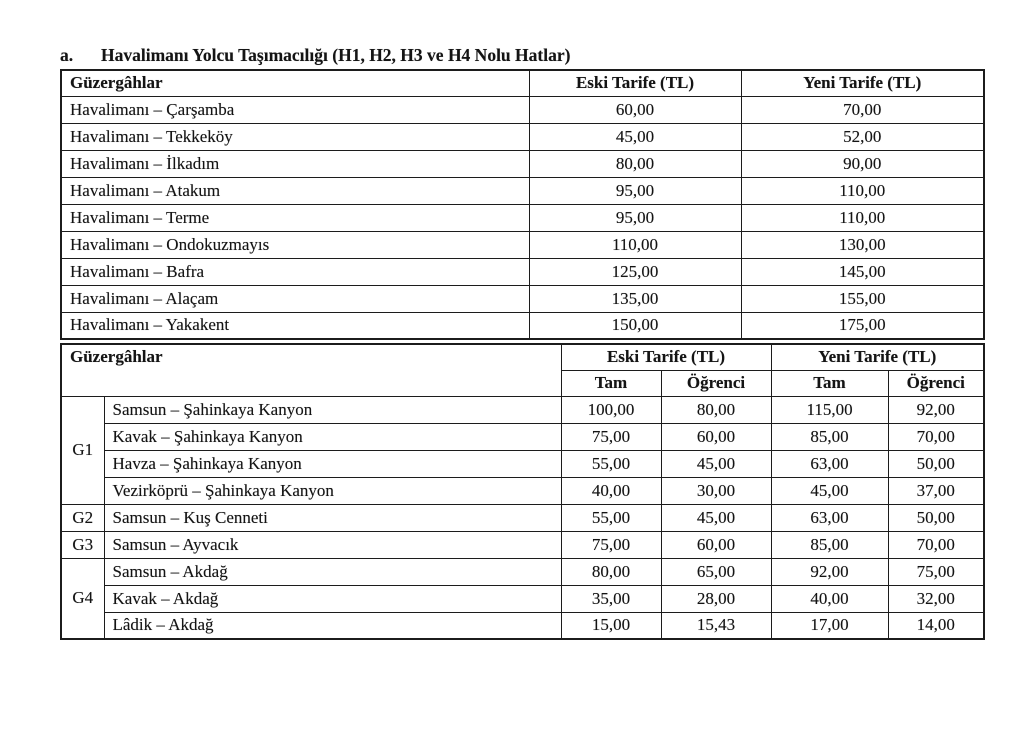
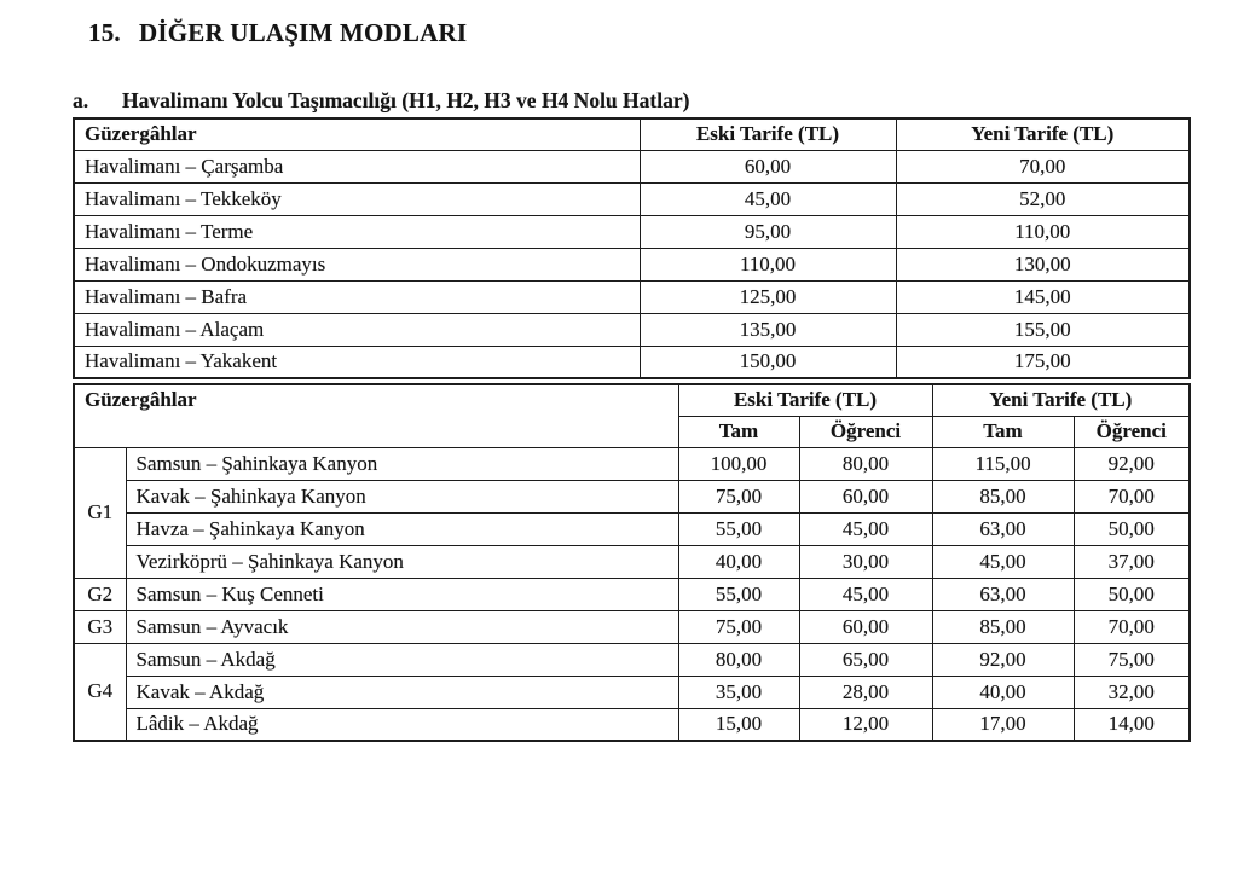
+ 15.
+ DİĞER ULAŞIM MODLARI
  a.
  Havalimanı Yolcu Taşımacılığı (H1, H2, H3 ve H4 Nolu Hatlar)
  Güzergâhlar	Eski Tarife (TL)	Yeni Tarife (TL)
  Havalimanı – Çarşamba	60,00	70,00
  Havalimanı – Tekkeköy	45,00	52,00
- Havalimanı – İlkadım	80,00	90,00
- Havalimanı – Atakum	95,00	110,00
  Havalimanı – Terme	95,00	110,00
  Havalimanı – Ondokuzmayıs	110,00	130,00
  Havalimanı – Bafra	125,00	145,00
  Havalimanı – Alaçam	135,00	155,00
  Havalimanı – Yakakent	150,00	175,00
  Güzergâhlar	Eski Tarife (TL)	Yeni Tarife (TL)
  Tam	Öğrenci	Tam	Öğrenci
  G1	Samsun – Şahinkaya Kanyon	100,00	80,00	115,00	92,00
  Kavak – Şahinkaya Kanyon	75,00	60,00	85,00	70,00
  Havza – Şahinkaya Kanyon	55,00	45,00	63,00	50,00
  Vezirköprü – Şahinkaya Kanyon	40,00	30,00	45,00	37,00
  G2	Samsun – Kuş Cenneti	55,00	45,00	63,00	50,00
  G3	Samsun – Ayvacık	75,00	60,00	85,00	70,00
  G4	Samsun – Akdağ	80,00	65,00	92,00	75,00
  Kavak – Akdağ	35,00	28,00	40,00	32,00
- Lâdik – Akdağ	15,00	15,43	17,00	14,00
+ Lâdik – Akdağ	15,00	12,00	17,00	14,00
